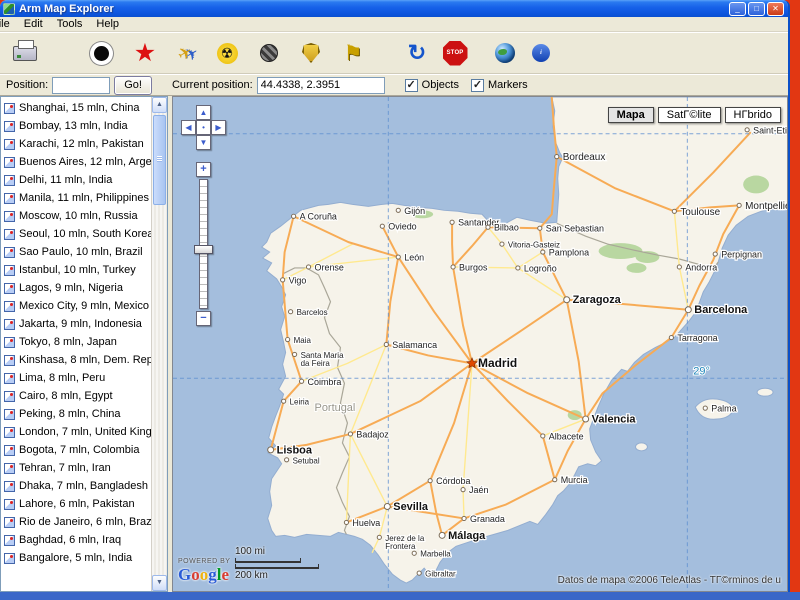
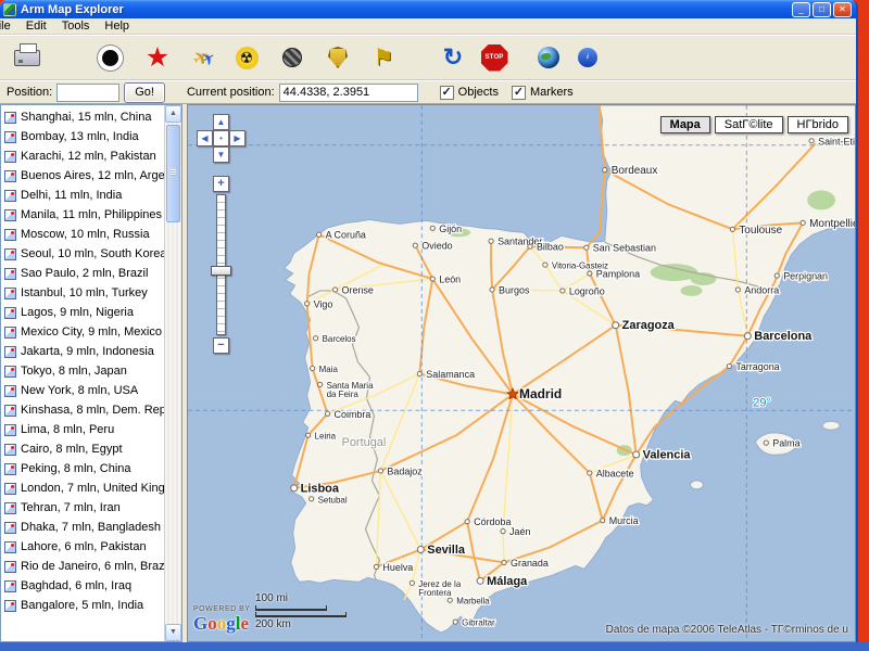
  Arm Map Explorer
  _
  □
  ✕
  Edit
  Tools
  Help
  ★
  ☢
  ⚑
  ↻
  Position:
  Go!
  Current position:
  44.4338, 2.3951
  ✓
  Objects
  ✓
  Markers
  Shanghai, 15 mln, China
  Bombay, 13 mln, India
  Karachi, 12 mln, Pakistan
  Buenos Aires, 12 mln, Arge
  Delhi, 11 mln, India
  Manila, 11 mln, Philippines
  Moscow, 10 mln, Russia
  Seoul, 10 mln, South Kore
- Sao Paulo, 10 mln, Brazil
+ Sao Paulo, 2 mln, Brazil
  Istanbul, 10 mln, Turkey
  Lagos, 9 mln, Nigeria
  Mexico City, 9 mln, Mexico
  Jakarta, 9 mln, Indonesia
  Tokyo, 8 mln, Japan
+ New York, 8 mln, USA
  Kinshasa, 8 mln, Dem. Rep
  Lima, 8 mln, Peru
  Cairo, 8 mln, Egypt
  Peking, 8 mln, China
  London, 7 mln, United King
- Bogota, 7 mln, Colombia
  Tehran, 7 mln, Iran
  Dhaka, 7 mln, Bangladesh
  Lahore, 6 mln, Pakistan
  Rio de Janeiro, 6 mln, Braz
  Baghdad, 6 mln, Iraq
  Bangalore, 5 mln, India
  29°
  Portugal
  Bordeaux
  Toulouse
  Montpelli
  Perpignan
  Andorra
  A Coruña
  Gijón
  Oviedo
  Santander
  Bilbao
  San Sebastian
  Vitoria-Gasteiz
  Pamplona
  León
  Burgos
  Logroño
  Orense
  Vigo
  Zaragoza
  Barcelona
  Barcelos
  Tarragona
  Maia
  Salamanca
  Santa Maria
  da Feira
  Madrid
  Coimbra
  Leiria
  Palma
  Valencia
  Badajoz
  Albacete
  Lisboa
  Setubal
  Murcia
  Córdoba
  Jaén
  Sevilla
  Granada
  Huelva
  Jerez de la
  Frontera
  Málaga
  Marbella
  Gibraltar
  Mapa
  SatΓ©lite
  HΓ­brido
  ▲
  ◀
  •
  ▶
  ▼
  +
  −
  100 mi
  200 km
  Google
  Datos de mapa ©2006 TeleAtlas - TΓ©rminos de u
